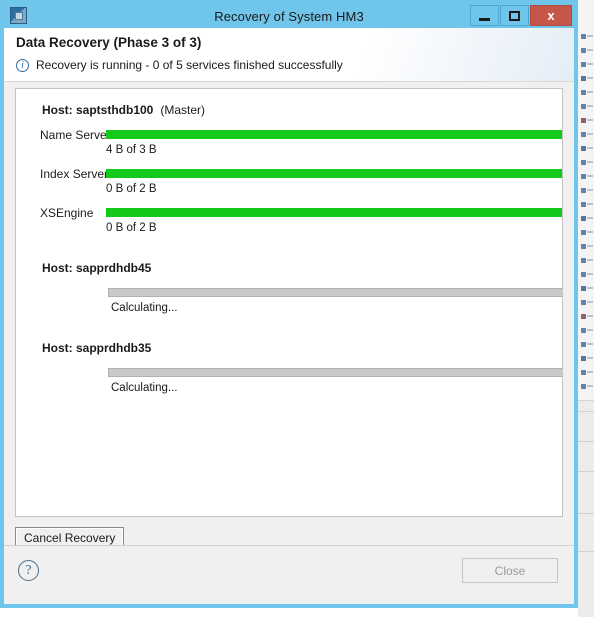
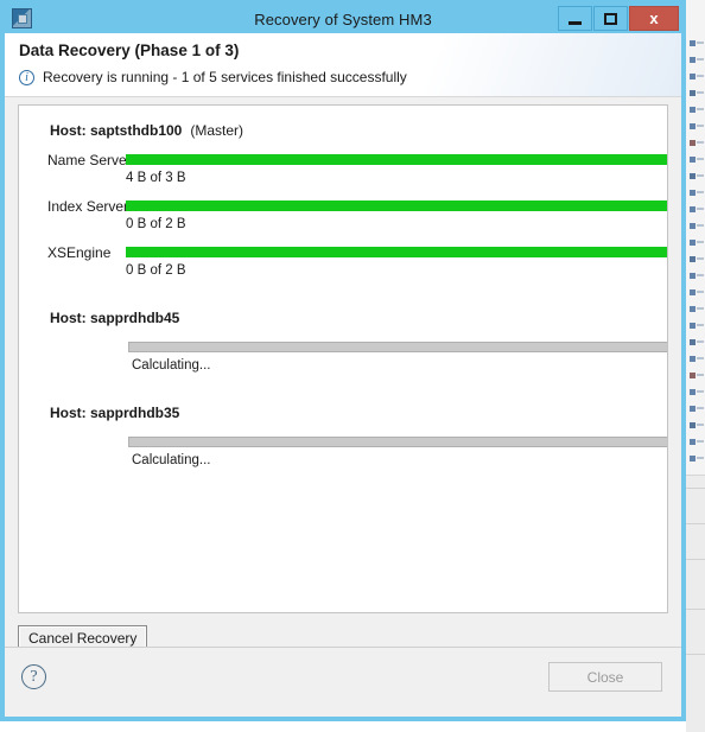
  Recovery of System HM3
  x
- Data Recovery (Phase 3 of 3)
+ Data Recovery (Phase 1 of 3)
  i
- Recovery is running - 0 of 5 services finished successfully
+ Recovery is running - 1 of 5 services finished successfully
  Host: saptsthdb100 (Master)
  Name Serve
  4 B of 3 B
  Index Serve
  0 B of 2 B
  XSEngine
  0 B of 2 B
  Host: sapprdhdb45
  Calculating...
  Host: sapprdhdb35
  Calculating...
  Cancel Recovery
  ?
  Close
